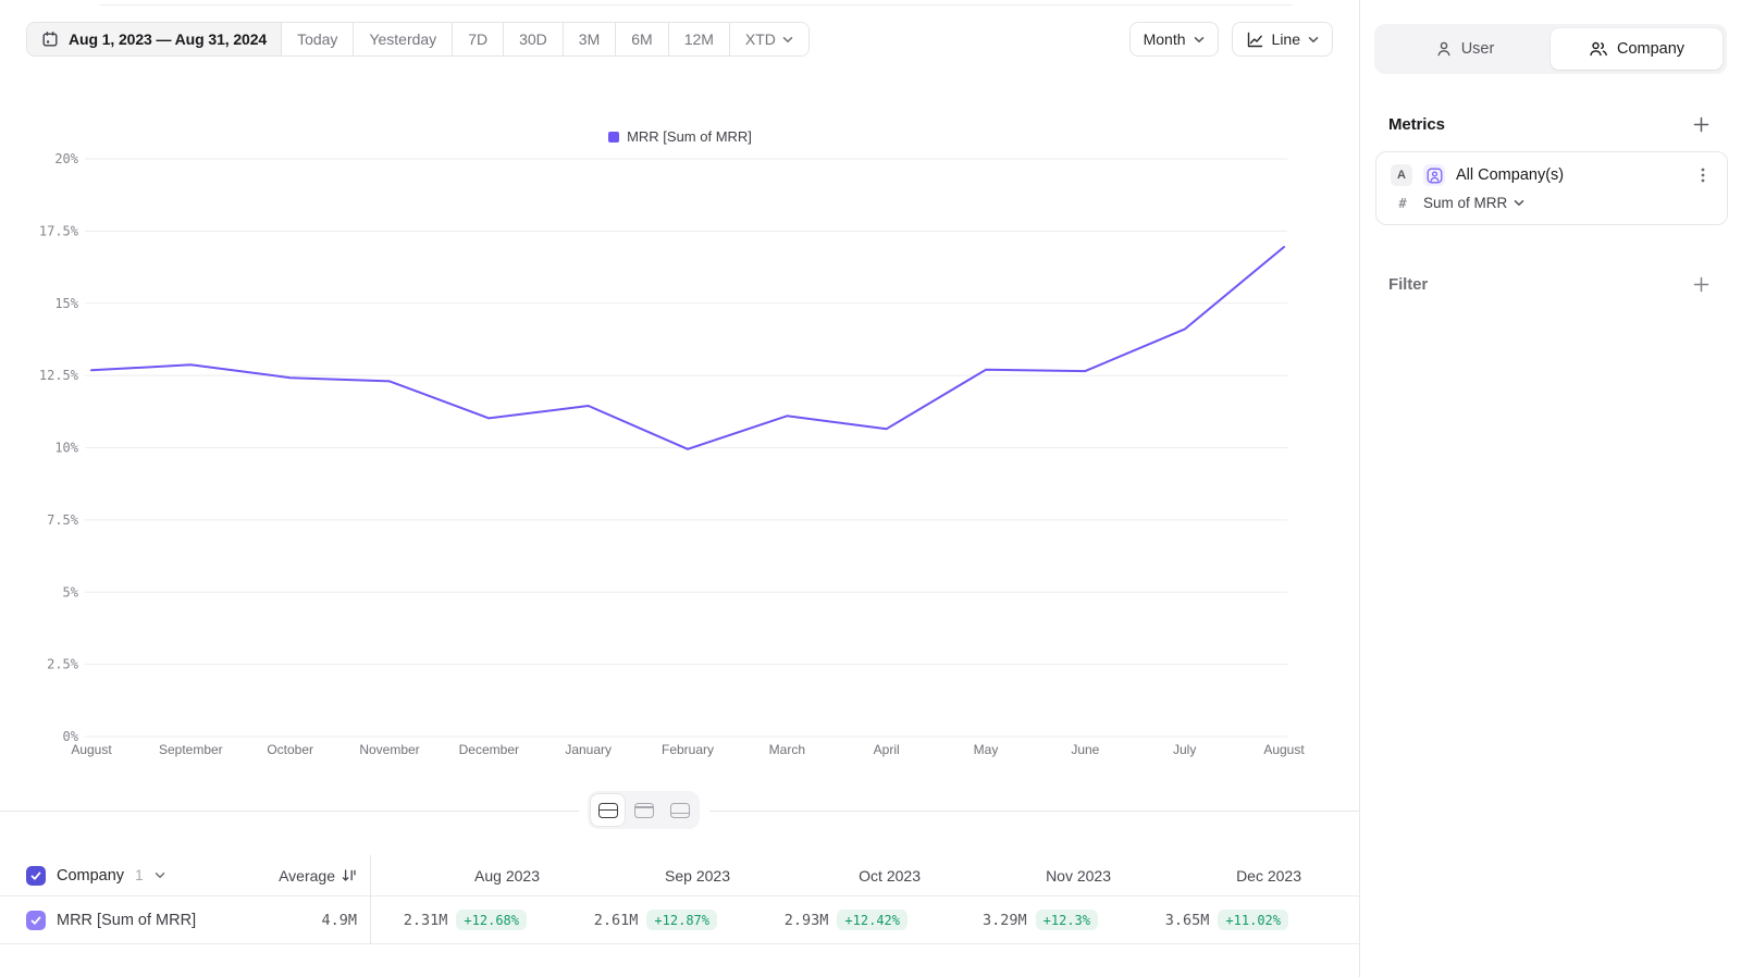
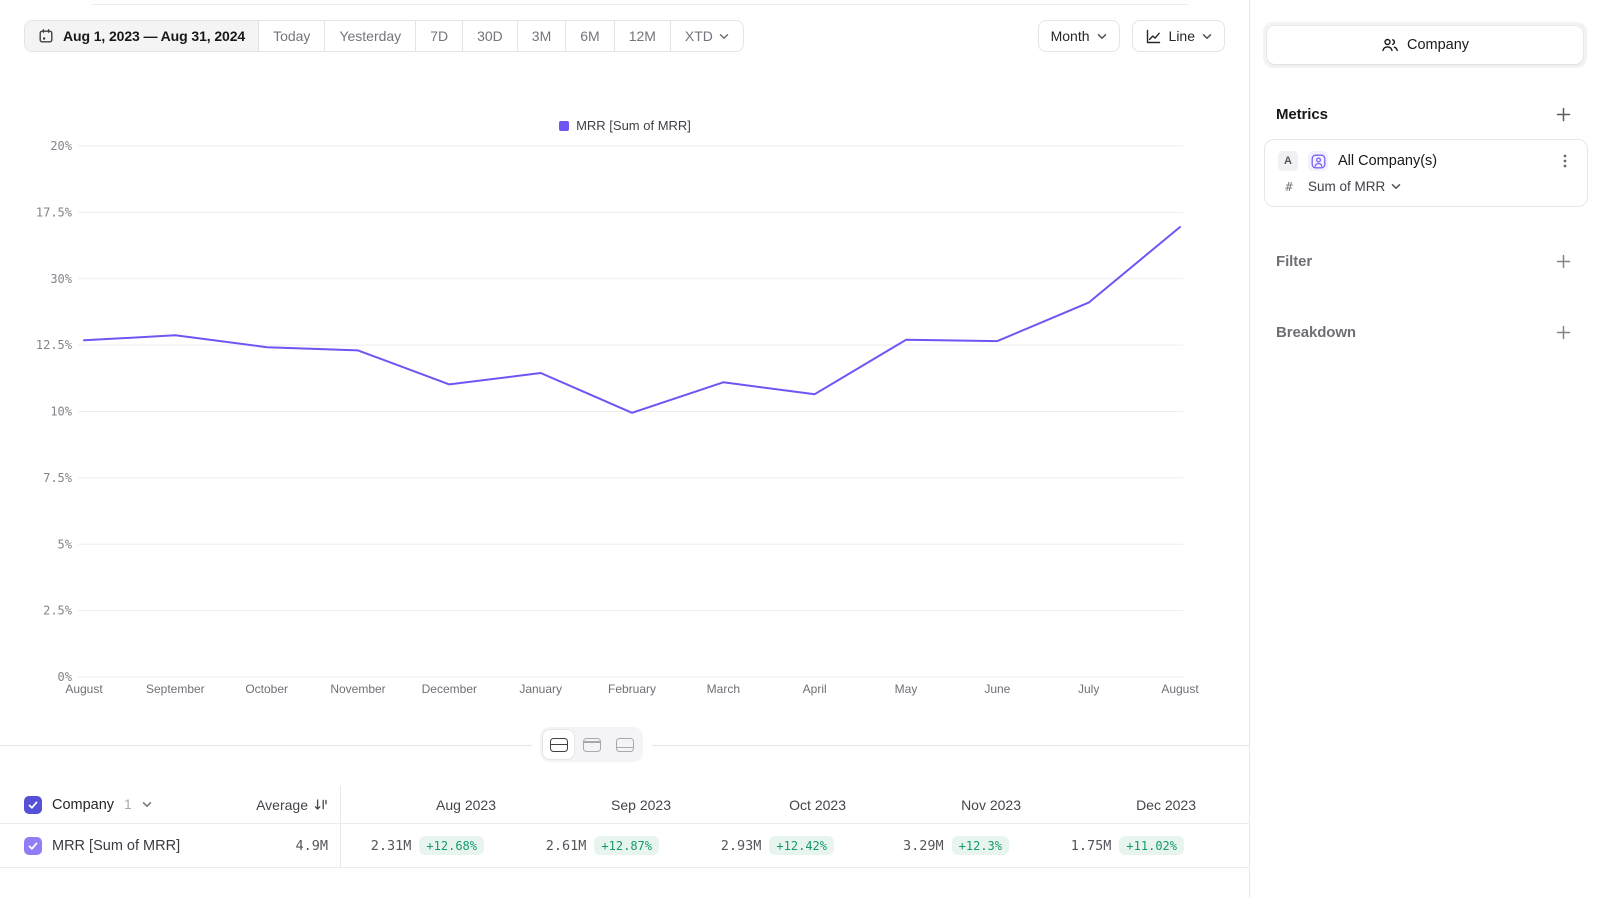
  Aug 1, 2023 — Aug 31, 2024
  Today
  Yesterday
  7D
  30D
  3M
  6M
  12M
  XTD
  Month
  Line
  MRR [Sum of MRR]
  0%
  2.5%
  5%
  7.5%
  10%
  12.5%
- 15%
+ 30%
  17.5%
  20%
  August
  September
  October
  November
  December
  January
  February
  March
  April
  May
  June
  July
  August
  Company
  1
  Average
  Aug 2023
  Sep 2023
  Oct 2023
  Nov 2023
  Dec 2023
  MRR [Sum of MRR]
  4.9M
  2.31M
  +12.68%
  2.61M
  +12.87%
  2.93M
  +12.42%
  3.29M
  +12.3%
- 3.65M
+ 1.75M
  +11.02%
- User
  Company
  Metrics
  A
  All Company(s)
  #
  Sum of MRR
  Filter
+ Breakdown
